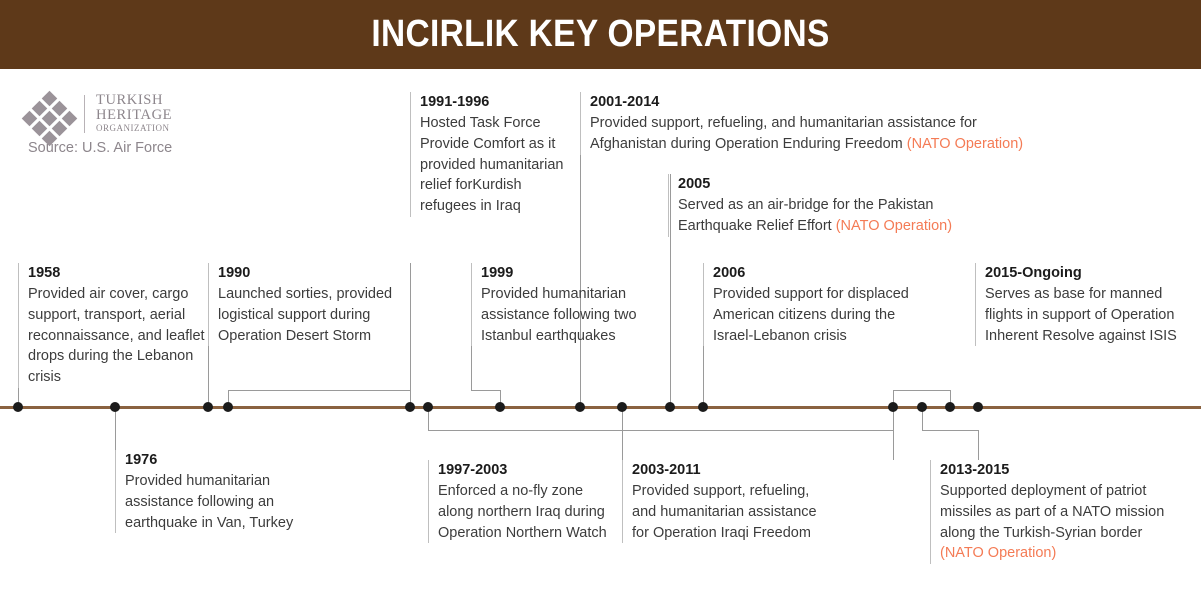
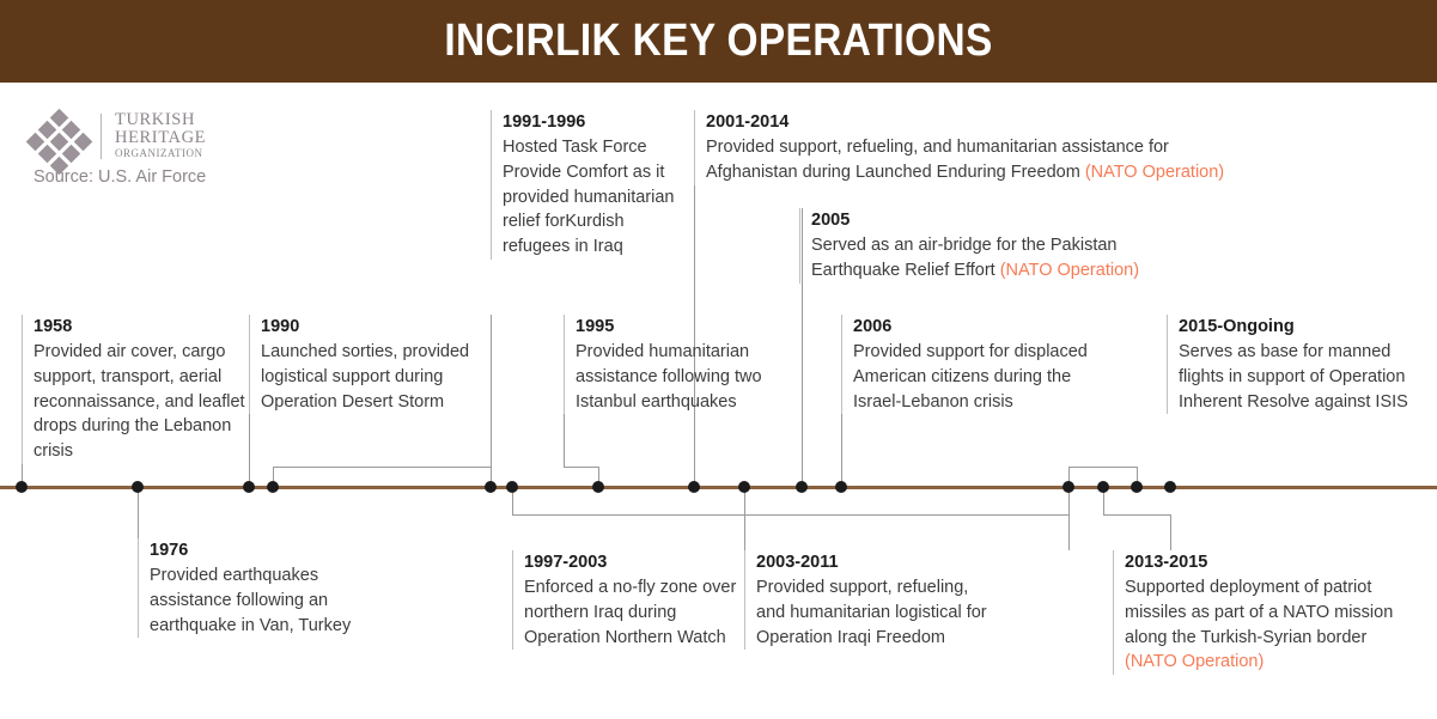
  INCIRLIK KEY OPERATIONS
  TURKISH
  HERITAGE
  ORGANIZATION
  Source: U.S. Air Force
  1958
  Provided air cover, cargo support, transport, aerial reconnaissance, and leaflet drops during the Lebanon crisis
  1976
- Provided humanitarian assistance following an earthquake in Van, Turkey
+ Provided earthquakes assistance following an earthquake in Van, Turkey
  1990
  Launched sorties, provided logistical support during Operation Desert Storm
  1991-1996
  Hosted Task Force Provide Comfort as it provided humanitarian relief forKurdish refugees in Iraq
  1997-2003
- Enforced a no-fly zone along northern Iraq during Operation Northern Watch
+ Enforced a no-fly zone over northern Iraq during Operation Northern Watch
- 1999
+ 1995
  Provided humanitarian assistance following two Istanbul earthquakes
  2001-2014
- Provided support, refueling, and humanitarian assistance for Afghanistan during Operation Enduring Freedom (NATO Operation)
+ Provided support, refueling, and humanitarian assistance for Afghanistan during Launched Enduring Freedom (NATO Operation)
  2003-2011
- Provided support, refueling, and humanitarian assistance for Operation Iraqi Freedom
+ Provided support, refueling, and humanitarian logistical for Operation Iraqi Freedom
  2005
  Served as an air-bridge for the Pakistan Earthquake Relief Effort (NATO Operation)
  2006
  Provided support for displaced American citizens during the Israel-Lebanon crisis
  2013-2015
  Supported deployment of patriot missiles as part of a NATO mission along the Turkish-Syrian border (NATO Operation)
  2015-Ongoing
  Serves as base for manned flights in support of Operation Inherent Resolve against ISIS
